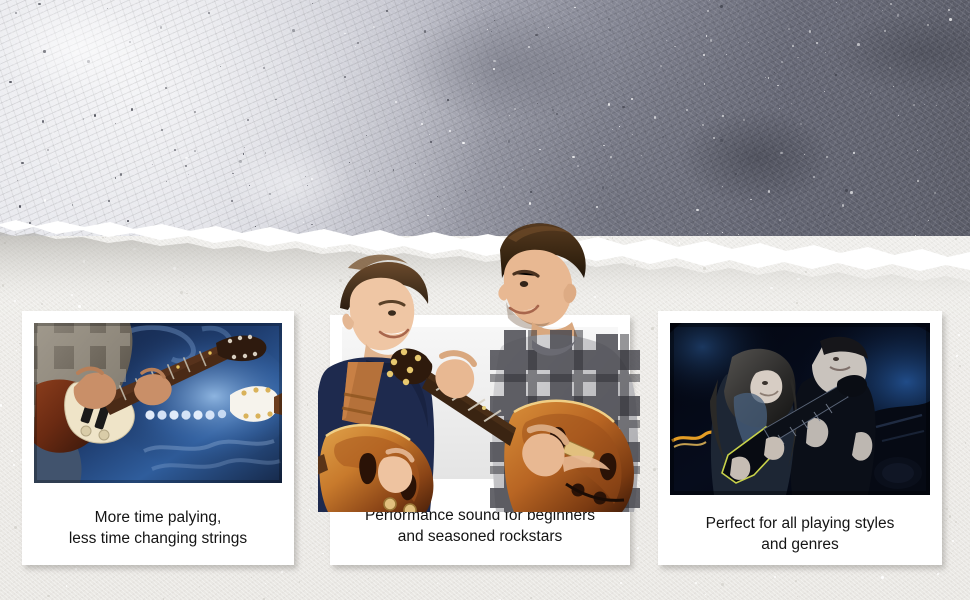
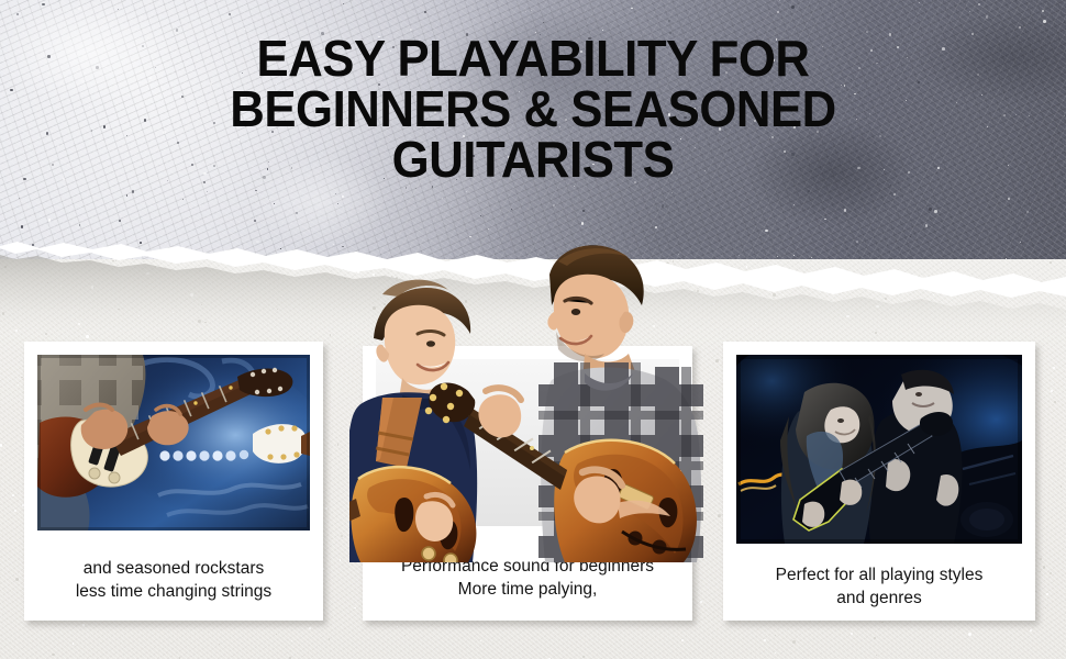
+ EASY PLAYABILITY FOR
+ BEGINNERS & SEASONED
+ GUITARISTS
- More time palying,
+ and seasoned rockstars
  less time changing strings
  Performance sound for beginners
- and seasoned rockstars
+ More time palying,
  Perfect for all playing styles
  and genres
